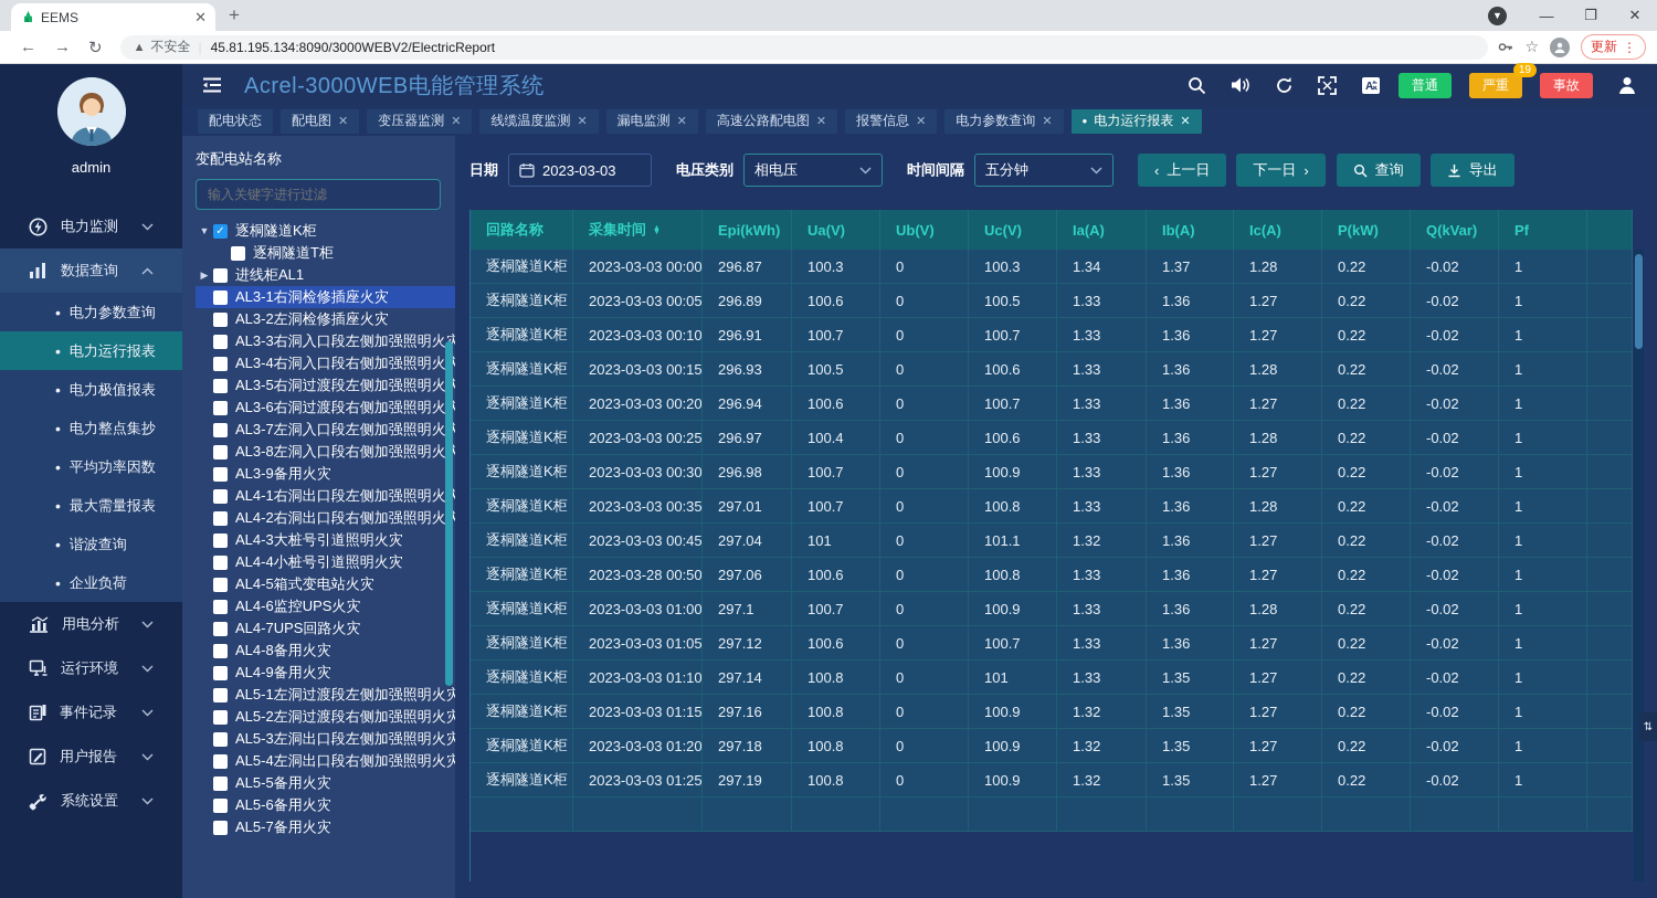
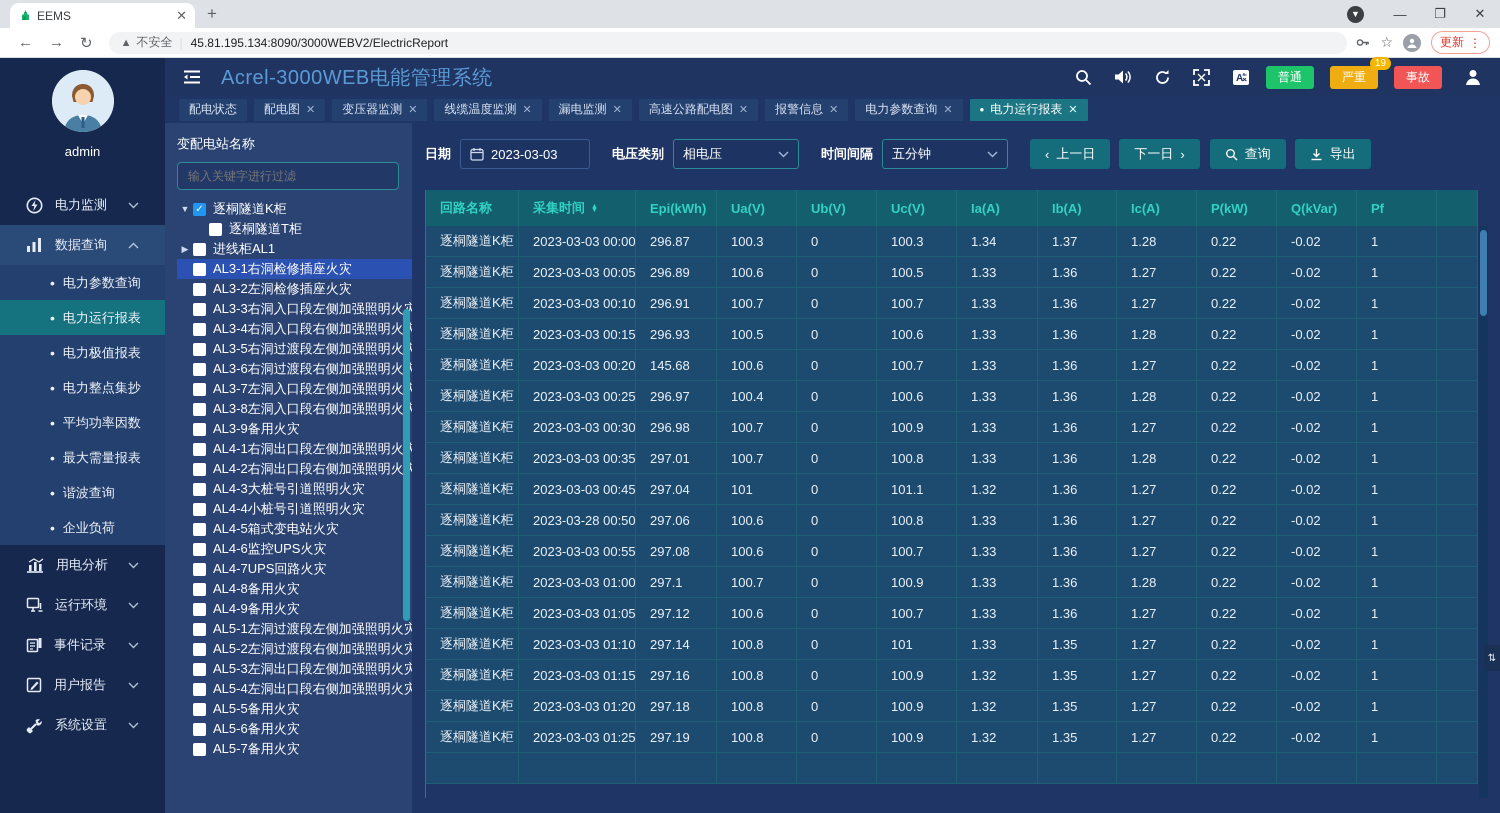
  EEMS
  ✕
  +
  ▼
  —
  ❐
  ✕
  ←
  →
  ↻
  ▲
  不安全
  45.81.195.134:8090/3000WEBV2/ElectricReport
  ☆
  更新
  ⋮
  admin
  电力监测
  数据查询
  •
  电力参数查询
  •
  电力运行报表
  •
  电力极值报表
  •
  电力整点集抄
  •
  平均功率因数
  •
  最大需量报表
  •
  谐波查询
  •
  企业负荷
  用电分析
  运行环境
  事件记录
  用户报告
  系统设置
  Acrel-3000WEB电能管理系统
  A
  普通
  严重
  19
  事故
  配电状态
  配电图
  ✕
  变压器监测
  ✕
  线缆温度监测
  ✕
  漏电监测
  ✕
  高速公路配电图
  ✕
  报警信息
  ✕
  电力参数查询
  ✕
  ●
  电力运行报表
  ✕
  变配电站名称
  输入关键字进行过滤
  ▼
  ✓
  逐桐隧道K柜
  逐桐隧道T柜
  ▶
  进线柜AL1
  AL3-1右洞检修插座火灾
  AL3-2左洞检修插座火灾
  AL3-3右洞入口段左侧加强照明火灾
  AL3-4右洞入口段右侧加强照明火灾
  AL3-5右洞过渡段左侧加强照明火灾
  AL3-6右洞过渡段右侧加强照明火灾
  AL3-7左洞入口段左侧加强照明火灾
  AL3-8左洞入口段右侧加强照明火灾
  AL3-9备用火灾
  AL4-1右洞出口段左侧加强照明火灾
  AL4-2右洞出口段右侧加强照明火灾
  AL4-3大桩号引道照明火灾
  AL4-4小桩号引道照明火灾
  AL4-5箱式变电站火灾
  AL4-6监控UPS火灾
  AL4-7UPS回路火灾
  AL4-8备用火灾
  AL4-9备用火灾
  AL5-1左洞过渡段左侧加强照明火灾
  AL5-2左洞过渡段右侧加强照明火灾
  AL5-3左洞出口段左侧加强照明火灾
  AL5-4左洞出口段右侧加强照明火灾
  AL5-5备用火灾
  AL5-6备用火灾
  AL5-7备用火灾
  日期
  2023-03-03
  电压类别
  相电压
  时间间隔
  五分钟
  ‹
  上一日
  下一日
  ›
  查询
  导出
  回路名称	采集时间	Epi(kWh)	Ua(V)	Ub(V)	Uc(V)	Ia(A)	Ib(A)	Ic(A)	P(kW)	Q(kVar)	Pf
  逐桐隧道K柜	2023-03-03 00:00	296.87	100.3	0	100.3	1.34	1.37	1.28	0.22	-0.02	1
  逐桐隧道K柜	2023-03-03 00:05	296.89	100.6	0	100.5	1.33	1.36	1.27	0.22	-0.02	1
  逐桐隧道K柜	2023-03-03 00:10	296.91	100.7	0	100.7	1.33	1.36	1.27	0.22	-0.02	1
  逐桐隧道K柜	2023-03-03 00:15	296.93	100.5	0	100.6	1.33	1.36	1.28	0.22	-0.02	1
- 逐桐隧道K柜	2023-03-03 00:20	296.94	100.6	0	100.7	1.33	1.36	1.27	0.22	-0.02	1
+ 逐桐隧道K柜	2023-03-03 00:20	145.68	100.6	0	100.7	1.33	1.36	1.27	0.22	-0.02	1
  逐桐隧道K柜	2023-03-03 00:25	296.97	100.4	0	100.6	1.33	1.36	1.28	0.22	-0.02	1
  逐桐隧道K柜	2023-03-03 00:30	296.98	100.7	0	100.9	1.33	1.36	1.27	0.22	-0.02	1
  逐桐隧道K柜	2023-03-03 00:35	297.01	100.7	0	100.8	1.33	1.36	1.28	0.22	-0.02	1
  逐桐隧道K柜	2023-03-03 00:45	297.04	101	0	101.1	1.32	1.36	1.27	0.22	-0.02	1
  逐桐隧道K柜	2023-03-28 00:50	297.06	100.6	0	100.8	1.33	1.36	1.27	0.22	-0.02	1
+ 逐桐隧道K柜	2023-03-03 00:55	297.08	100.6	0	100.7	1.33	1.36	1.27	0.22	-0.02	1
  逐桐隧道K柜	2023-03-03 01:00	297.1	100.7	0	100.9	1.33	1.36	1.28	0.22	-0.02	1
  逐桐隧道K柜	2023-03-03 01:05	297.12	100.6	0	100.7	1.33	1.36	1.27	0.22	-0.02	1
  逐桐隧道K柜	2023-03-03 01:10	297.14	100.8	0	101	1.33	1.35	1.27	0.22	-0.02	1
  逐桐隧道K柜	2023-03-03 01:15	297.16	100.8	0	100.9	1.32	1.35	1.27	0.22	-0.02	1
  逐桐隧道K柜	2023-03-03 01:20	297.18	100.8	0	100.9	1.32	1.35	1.27	0.22	-0.02	1
  逐桐隧道K柜	2023-03-03 01:25	297.19	100.8	0	100.9	1.32	1.35	1.27	0.22	-0.02	1
  ⇅
